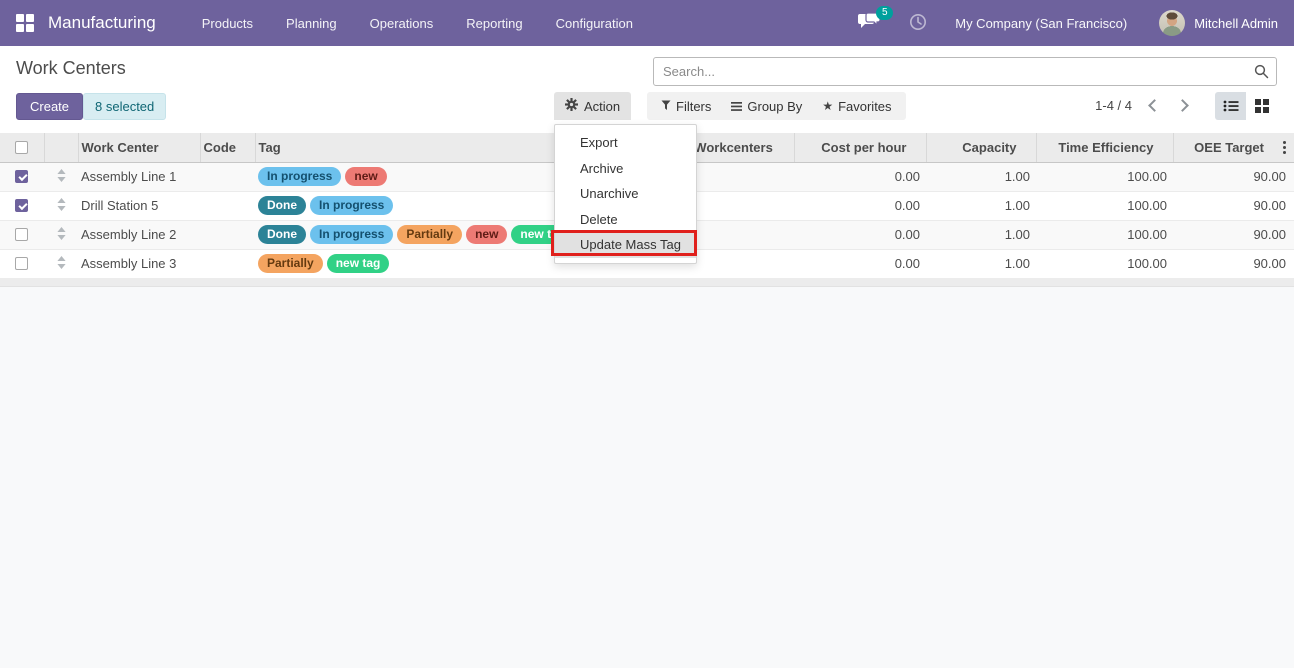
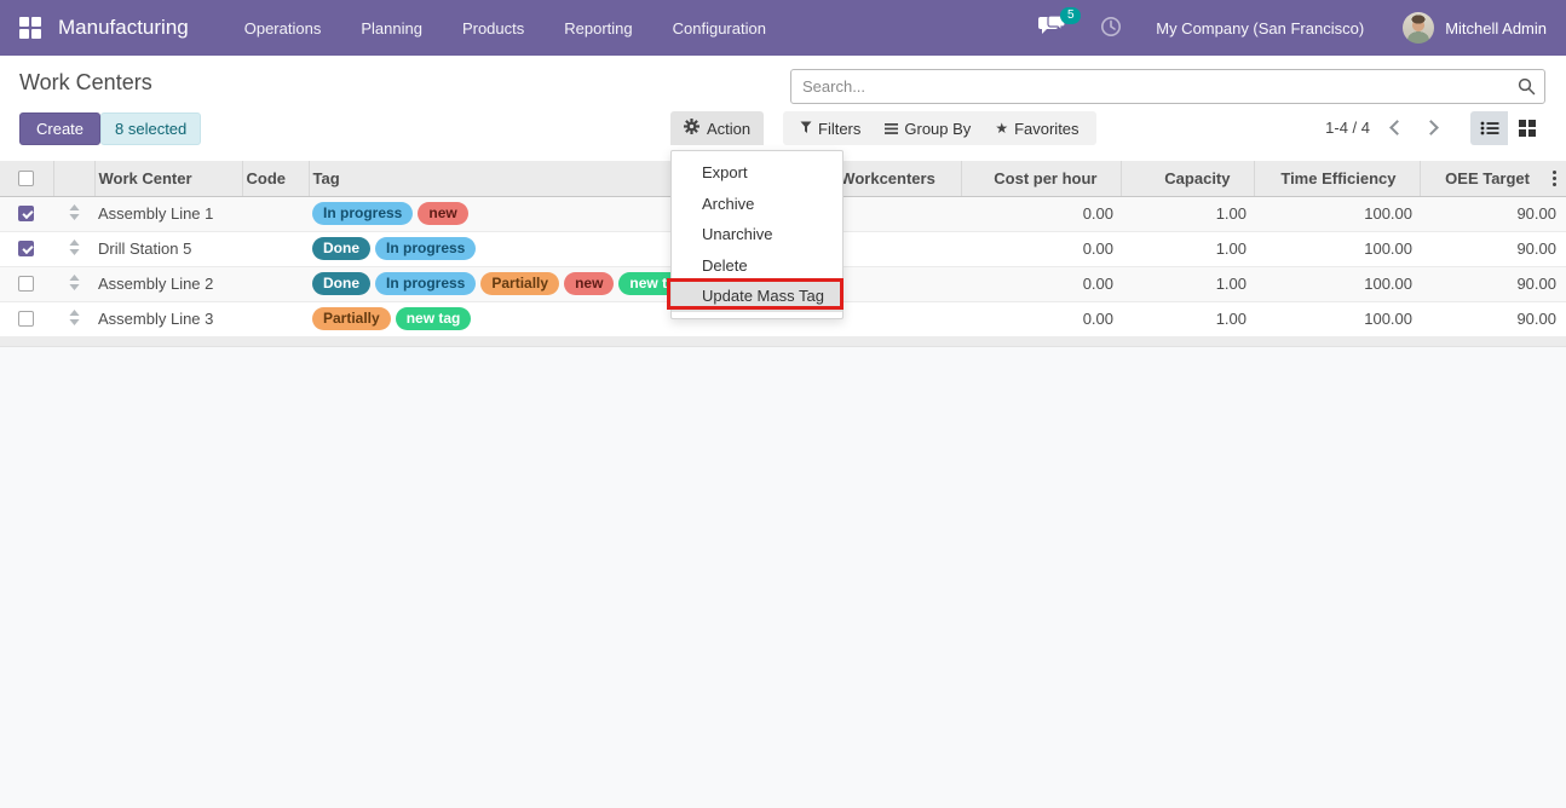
  Manufacturing
- Products
+ Operations
  Planning
- Operations
+ Products
  Reporting
  Configuration
  5
  My Company (San Francisco)
  Mitchell Admin
  Work Centers
  Search...
  Create
  8 selected
  Action
  Filters
  Group By
  ★
  Favorites
  1-4 / 4
  		Work Center	Code	Tag	Workcenters	Cost per hour	Capacity	Time Efficiency	OEE Target
  		Assembly Line 1		In progress new		0.00	1.00	100.00	90.00
  		Drill Station 5		Done In progress		0.00	1.00	100.00	90.00
  		Assembly Line 2		Done In progress Partially new new t		0.00	1.00	100.00	90.00
  		Assembly Line 3		Partially new tag		0.00	1.00	100.00	90.00
  Export
  Archive
  Unarchive
  Delete
  Update Mass Tag
